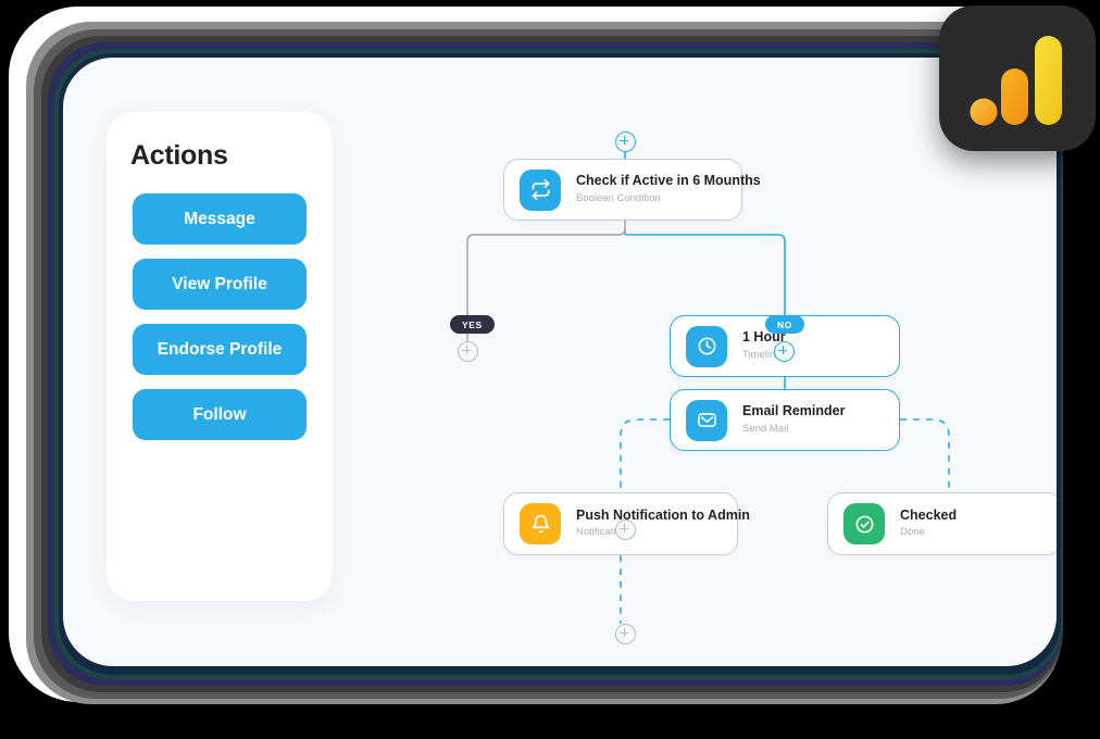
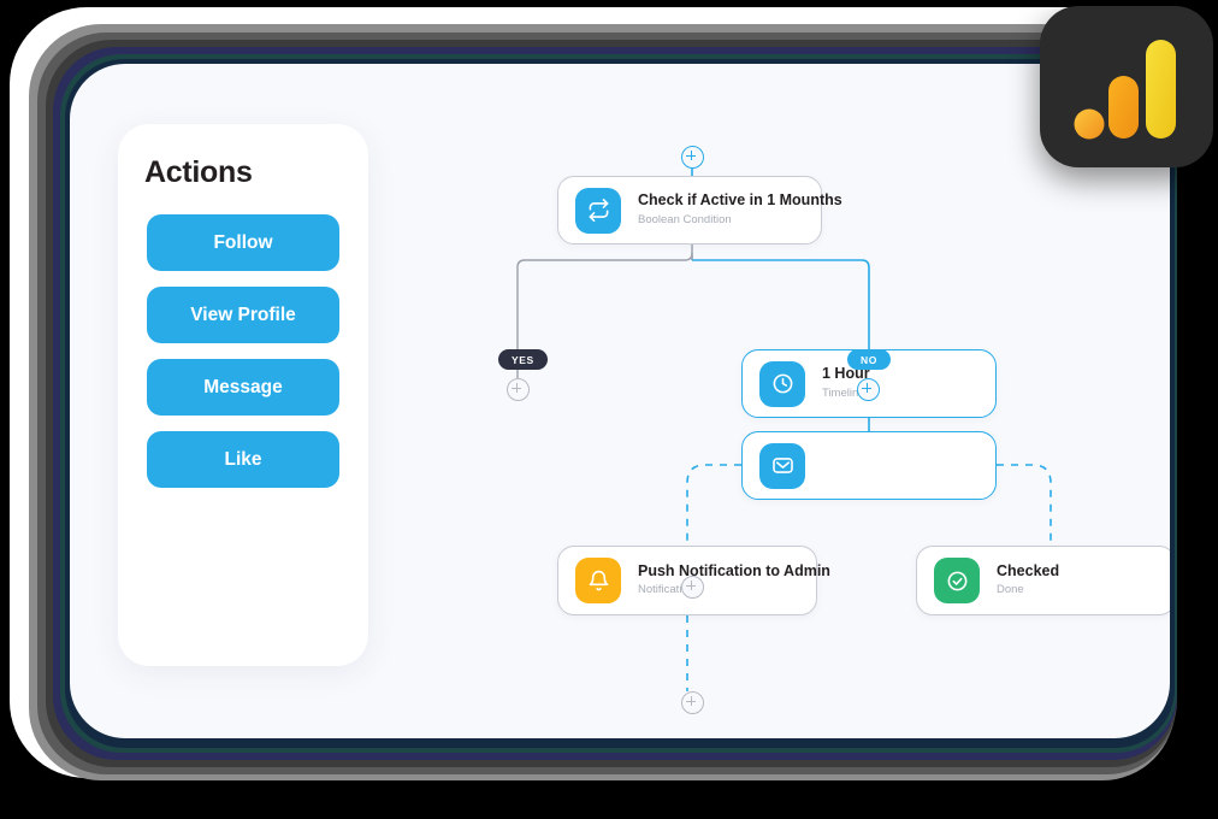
  Actions
- Message
+ Follow
  View Profile
- Endorse Profile
- Follow
+ Message
+ Like
- Check if Active in 6 Mounths
+ Check if Active in 1 Mounths
  Boolean Condition
  1 Hour
  Timelin
- Email Reminder
- Send Mail
  Push Notification to Admin
  Notificat
  Checked
  Done
  YES
  NO
